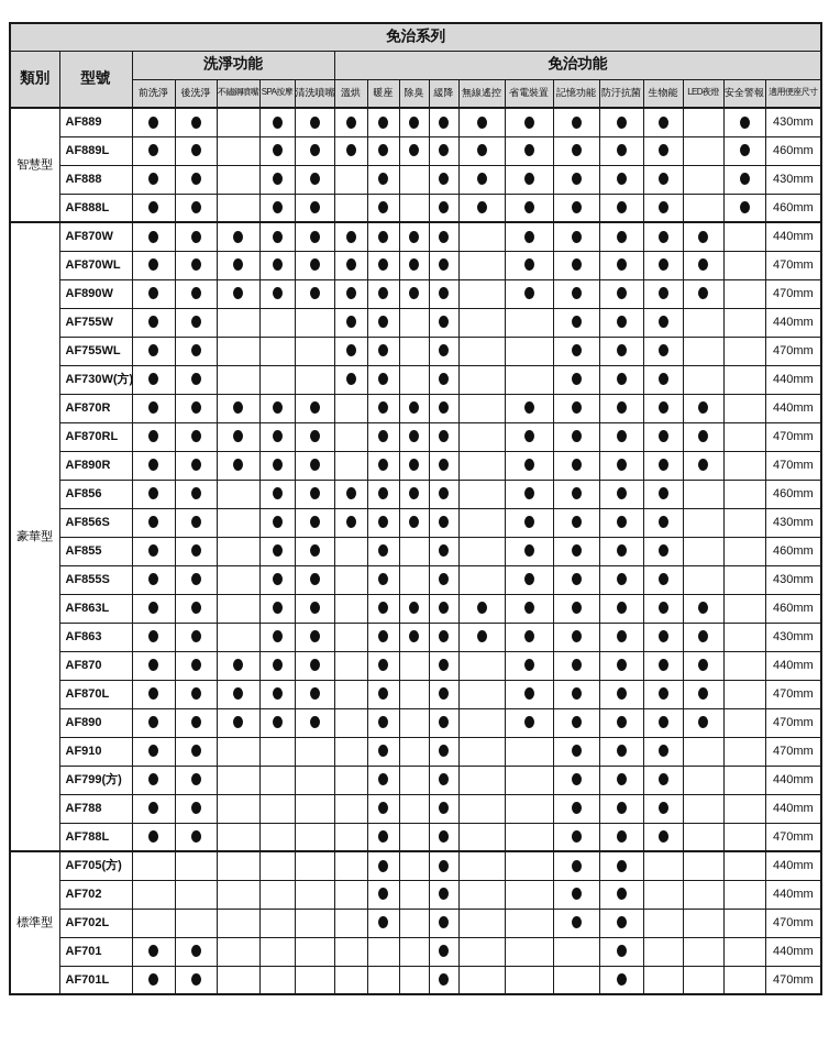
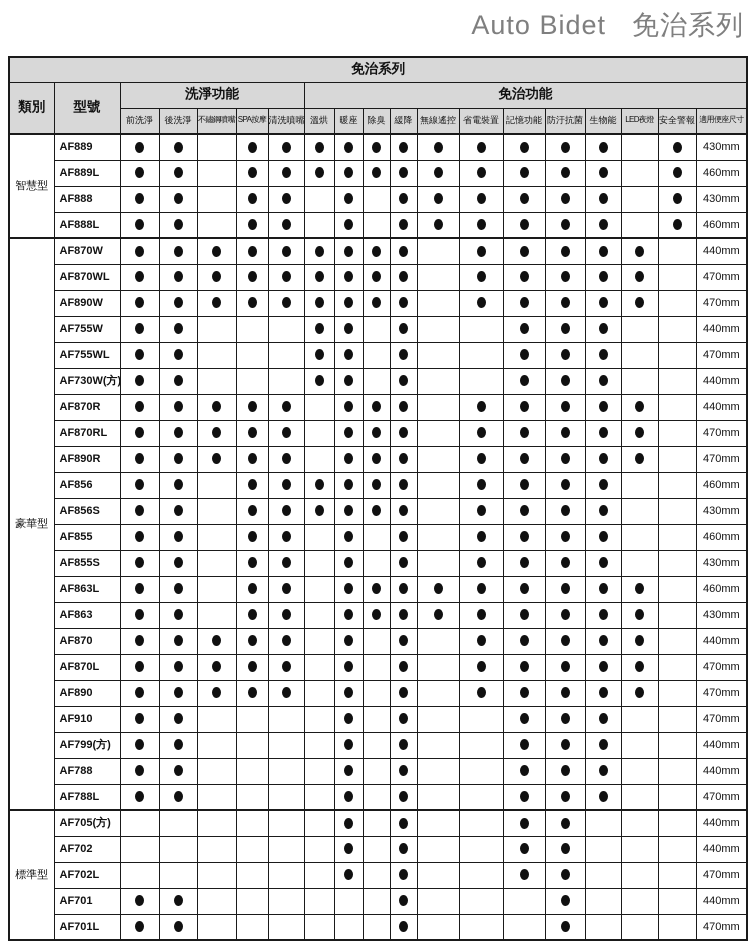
+ Auto Bidet 免治系列
  免治系列
  類別	型號	洗淨功能	免治功能
  前洗淨	後洗淨	不鏽鋼噴嘴	SPA按摩	清洗噴嘴	溫烘	暖座	除臭	緩降	無線遙控	省電裝置	記憶功能	防汙抗菌	生物能	LED夜燈	安全警報	適用便座尺寸
  智慧型	AF889																	430mm
  AF889L																	460mm
  AF888																	430mm
  AF888L																	460mm
  豪華型	AF870W																	440mm
  AF870WL																	470mm
  AF890W																	470mm
  AF755W																	440mm
  AF755WL																	470mm
  AF730W(方)																	440mm
  AF870R																	440mm
  AF870RL																	470mm
  AF890R																	470mm
  AF856																	460mm
  AF856S																	430mm
  AF855																	460mm
  AF855S																	430mm
  AF863L																	460mm
  AF863																	430mm
  AF870																	440mm
  AF870L																	470mm
  AF890																	470mm
  AF910																	470mm
  AF799(方)																	440mm
  AF788																	440mm
  AF788L																	470mm
  標準型	AF705(方)																	440mm
  AF702																	440mm
  AF702L																	470mm
  AF701																	440mm
  AF701L																	470mm
